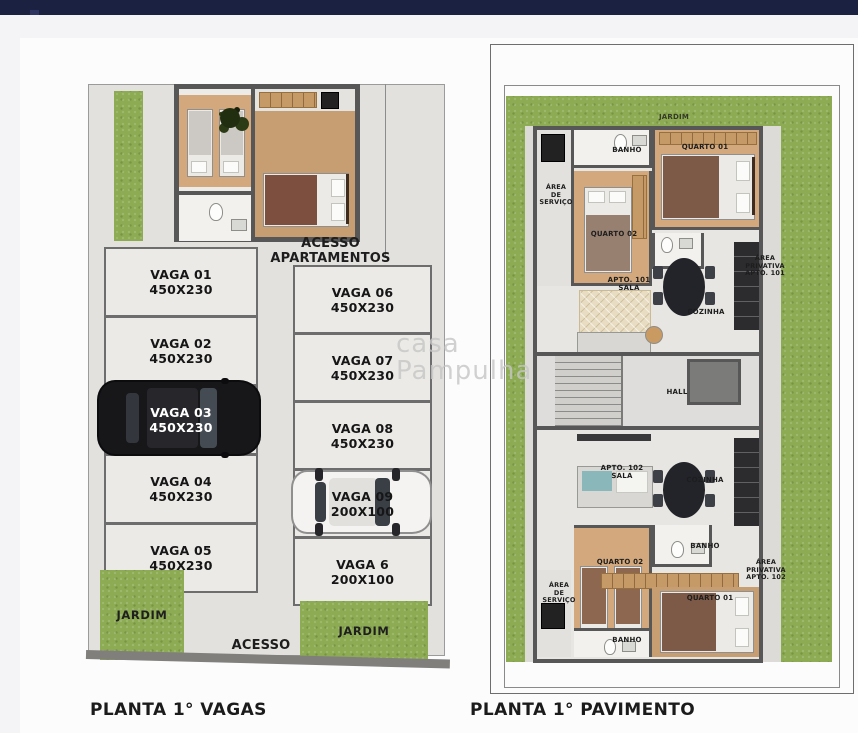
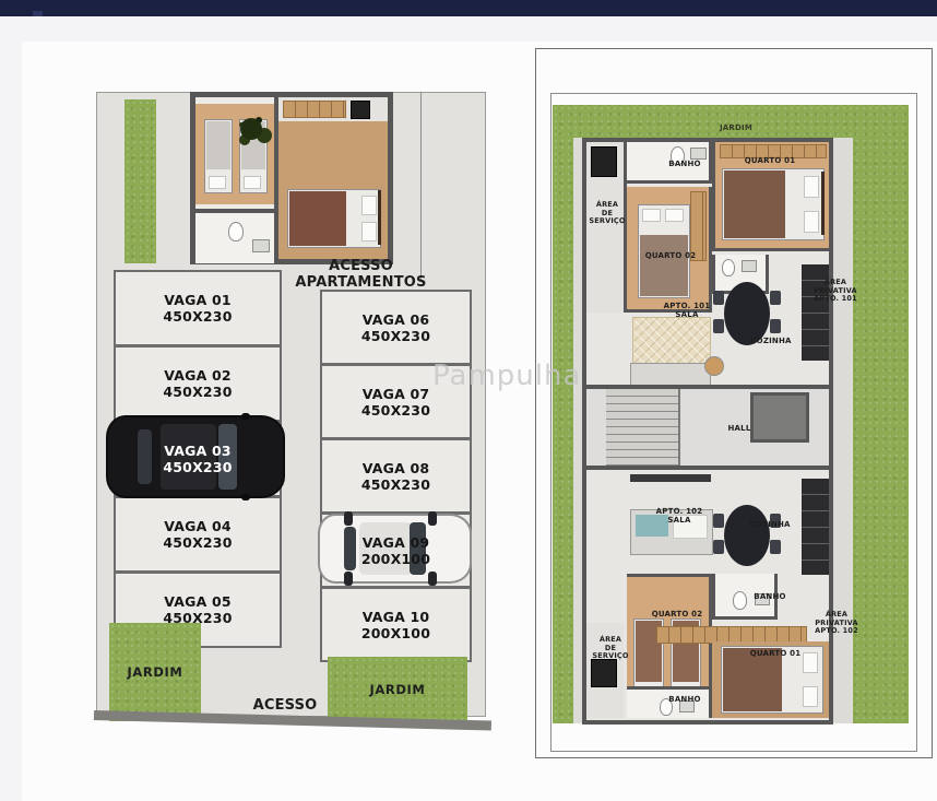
  ACESSO
  APARTAMENTOS
  VAGA 01
  450X230
  VAGA 02
  450X230
  VAGA 03
  450X230
  VAGA 04
  450X230
  VAGA 05
  450X230
  VAGA 06
  450X230
  VAGA 07
  450X230
  VAGA 08
  450X230
  VAGA 09
  200X100
- VAGA 6
+ VAGA 10
  200X100
  JARDIM
  JARDIM
  ACESSO
  JARDIM
  BANHO
  QUARTO 01
  ÁREA
  DE
  SERVIÇO
  QUARTO 02
  APTO. 101
  SALA
  COZINHA
  HALL
  APTO. 102
  SALA
  COZINHA
  BANHO
  QUARTO 02
  QUARTO 01
  ÁREA
  DE
  SERVIÇO
  BANHO
  ÁREA
  PRIVATIVA
  APTO. 101
  ÁREA
  PRIVATIVA
  APTO. 102
- casa
  Pampulha
- PLANTA 1° VAGAS
- PLANTA 1° PAVIMENTO
